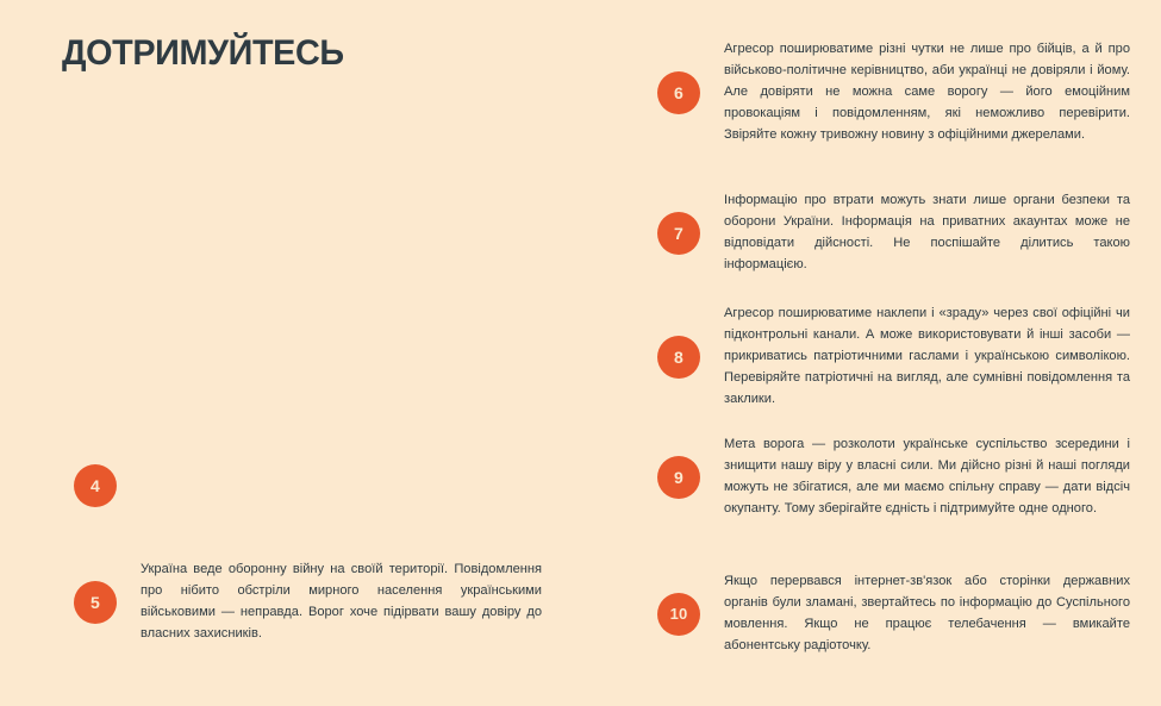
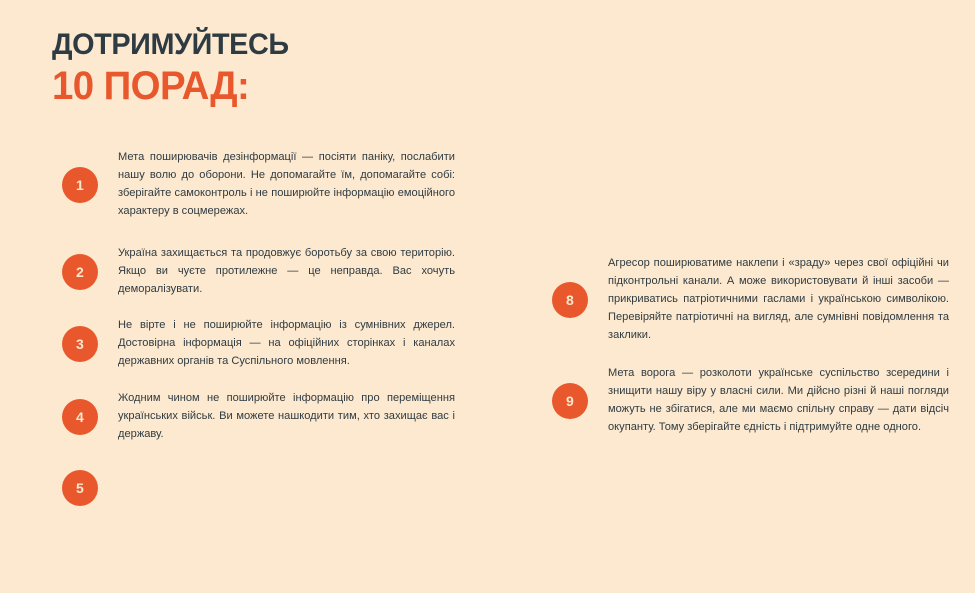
  ДОТРИМУЙТЕСЬ
+ 10 ПОРАД:
+ 1
+ Мета поширювачів дезінформації — посіяти паніку, послабити нашу волю до оборони. Не допомагайте їм, допомагайте собі: зберігайте самоконтроль і не поширюйте інформацію емоційного характеру в соцмережах.
+ 2
+ Україна захищається та продовжує боротьбу за свою територію. Якщо ви чуєте протилежне — це неправда. Вас хочуть деморалізувати.
+ 3
+ Не вірте і не поширюйте інформацію із сумнівних джерел. Достовірна інформація — на офіційних сторінках і каналах державних органів та Суспільного мовлення.
  4
+ Жодним чином не поширюйте інформацію про переміщення українських військ. Ви можете нашкодити тим, хто захищає вас і державу.
  5
- Україна веде оборонну війну на своїй території. Повідомлення про нібито обстріли мирного населення українськими військовими — неправда. Ворог хоче підірвати вашу довіру до власних захисників.
- 6
- Агресор поширюватиме різні чутки не лише про бійців, а й про військово-політичне керівництво, аби українці не довіряли і йому. Але довіряти не можна саме ворогу — його емоційним провокаціям і повідомленням, які неможливо перевірити. Звіряйте кожну тривожну новину з офіційними джерелами.
- 7
- Інформацію про втрати можуть знати лише органи безпеки та оборони України. Інформація на приватних акаунтах може не відповідати дійсності. Не поспішайте ділитись такою інформацією.
  8
  Агресор поширюватиме наклепи і «зраду» через свої офіційні чи підконтрольні канали. А може використовувати й інші засоби — прикриватись патріотичними гаслами і українською символікою. Перевіряйте патріотичні на вигляд, але сумнівні повідомлення та заклики.
  9
  Мета ворога — розколоти українське суспільство зсередини і знищити нашу віру у власні сили. Ми дійсно різні й наші погляди можуть не збігатися, але ми маємо спільну справу — дати відсіч окупанту. Тому зберігайте єдність і підтримуйте одне одного.
- 10
- Якщо перервався інтернет-зв'язок або сторінки державних органів були зламані, звертайтесь по інформацію до Суспільного мовлення. Якщо не працює телебачення — вмикайте абонентську радіоточку.
